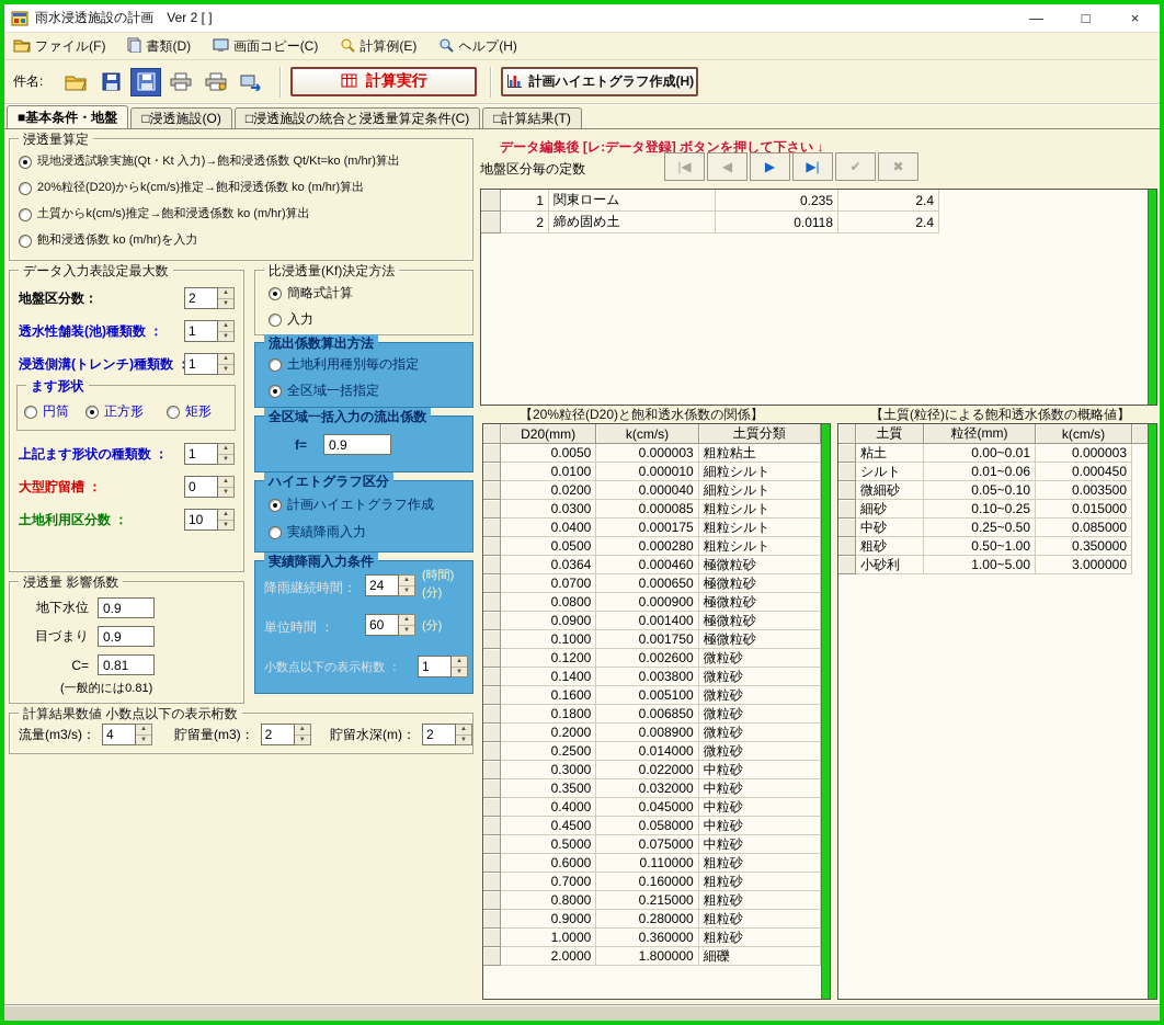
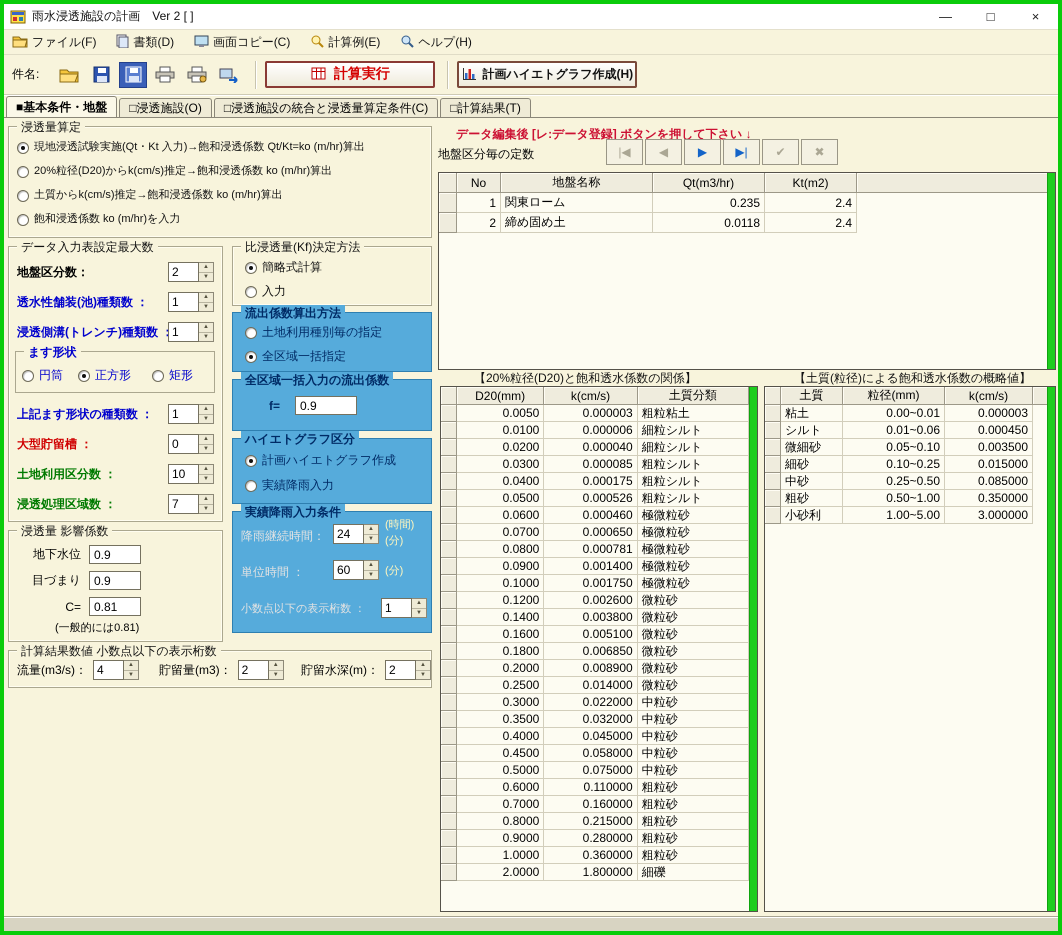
  雨水浸透施設の計画 Ver 2 [ ]
  —
  □
  ×
  ファイル(F)
  書類(D)
  画面コピー(C)
  計算例(E)
  ヘルプ(H)
  件名:
  計算実行
  計画ハイエトグラフ作成(H)
  ■基本条件・地盤
  □浸透施設(O)
  □浸透施設の統合と浸透量算定条件(C)
  □計算結果(T)
  浸透量算定
  現地浸透試験実施(Qt・Kt 入力)→飽和浸透係数 Qt/Kt=ko (m/hr)算出
  20%粒径(D20)からk(cm/s)推定→飽和浸透係数 ko (m/hr)算出
  土質からk(cm/s)推定→飽和浸透係数 ko (m/hr)算出
  飽和浸透係数 ko (m/hr)を入力
  データ入力表設定最大数
  地盤区分数：
  2
  透水性舗装(池)種類数 ：
  1
  浸透側溝(トレンチ)種類数
  1
  ます形状
  円筒
  正方形
  矩形
  上記ます形状の種類数 ：
  1
  大型貯留槽 ：
  0
  土地利用区分数 ：
  10
+ 浸透処理区域数 ：
+ 7
  浸透量 影響係数
  地下水位
  0.9
  目づまり
  0.9
  C=
  0.81
  (一般的には0.81)
  計算結果数値 小数点以下の表示桁数
  流量(m3/s)：
  4
  貯留量(m3)：
  2
  貯留水深(m)：
  2
  比浸透量(Kf)決定方法
  簡略式計算
  入力
  流出係数算出方法
  土地利用種別毎の指定
  全区域一括指定
  全区域一括入力の流出係数
  f=
  0.9
  ハイエトグラフ区分
  計画ハイエトグラフ作成
  実績降雨入力
  実績降雨入力条件
  降雨継続時間：
  24
  (時間)
  (分)
  単位時間 ：
  60
  (分)
  小数点以下の表示桁数 ：
  1
  データ編集後 [レ:データ登録] ボタンを押して下さい ↓
  地盤区分毎の定数
  |◀
  ◀
  ▶
  ▶|
  ✔
  ✖
+ No
+ 地盤名称
+ Qt(m3/hr)
+ Kt(m2)
  1
  関東ローム
  0.235
  2.4
  2
  締め固め土
  0.0118
  2.4
  【20%粒径(D20)と飽和透水係数の関係】
  D20(mm)
  k(cm/s)
  土質分類
  0.0050
  0.000003
  粗粒粘土
  0.0100
- 0.000010
+ 0.000006
  細粒シルト
  0.0200
  0.000040
  細粒シルト
  0.0300
  0.000085
  粗粒シルト
  0.0400
  0.000175
  粗粒シルト
  0.0500
- 0.000280
+ 0.000526
  粗粒シルト
- 0.0364
+ 0.0600
  0.000460
  極微粒砂
  0.0700
  0.000650
  極微粒砂
  0.0800
- 0.000900
+ 0.000781
  極微粒砂
  0.0900
  0.001400
  極微粒砂
  0.1000
  0.001750
  極微粒砂
  0.1200
  0.002600
  微粒砂
  0.1400
  0.003800
  微粒砂
  0.1600
  0.005100
  微粒砂
  0.1800
  0.006850
  微粒砂
  0.2000
  0.008900
  微粒砂
  0.2500
  0.014000
  微粒砂
  0.3000
  0.022000
  中粒砂
  0.3500
  0.032000
  中粒砂
  0.4000
  0.045000
  中粒砂
  0.4500
  0.058000
  中粒砂
  0.5000
  0.075000
  中粒砂
  0.6000
  0.110000
  粗粒砂
  0.7000
  0.160000
  粗粒砂
  0.8000
  0.215000
  粗粒砂
  0.9000
  0.280000
  粗粒砂
  1.0000
  0.360000
  粗粒砂
  2.0000
  1.800000
  細礫
  【土質(粒径)による飽和透水係数の概略値】
  土質
  粒径(mm)
  k(cm/s)
  粘土
  0.00~0.01
  0.000003
  シルト
  0.01~0.06
  0.000450
  微細砂
  0.05~0.10
  0.003500
  細砂
  0.10~0.25
  0.015000
  中砂
  0.25~0.50
  0.085000
  粗砂
  0.50~1.00
  0.350000
  小砂利
  1.00~5.00
  3.000000
